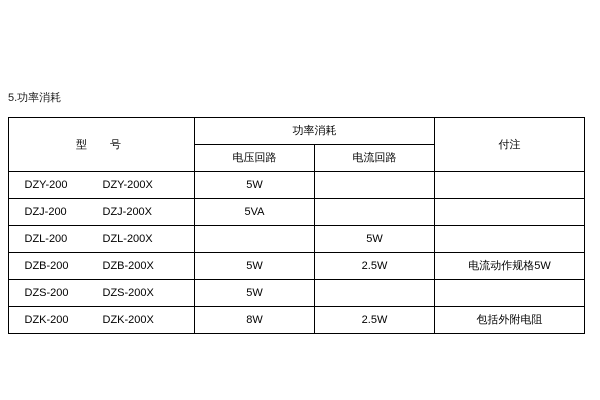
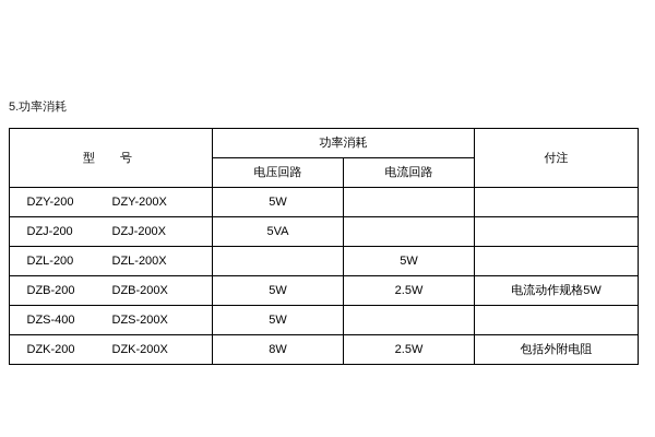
  5.功率消耗
  型 号	功率消耗	付注
  电压回路	电流回路
  DZY-200 DZY-200X	5W
  DZJ-200 DZJ-200X	5VA
  DZL-200 DZL-200X		5W
  DZB-200 DZB-200X	5W	2.5W	电流动作规格5W
- DZS-200 DZS-200X	5W
+ DZS-400 DZS-200X	5W
  DZK-200 DZK-200X	8W	2.5W	包括外附电阻
